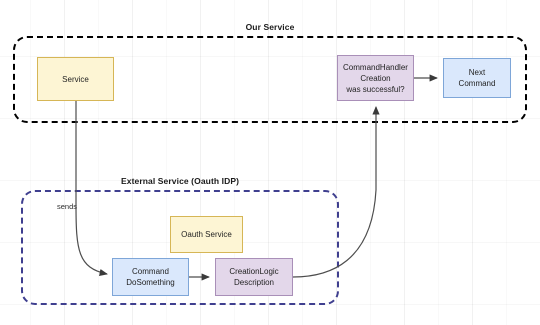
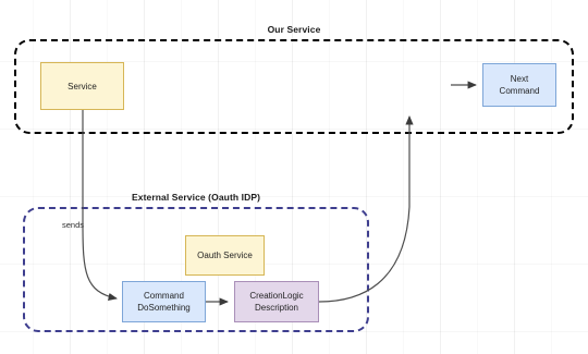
  Our Service
  External Service (Oauth IDP)
  sends
  Service
- CommandHandler
- Creation
- was successful?
  Next
  Command
  Oauth Service
  Command
  DoSomething
  CreationLogic
  Description
